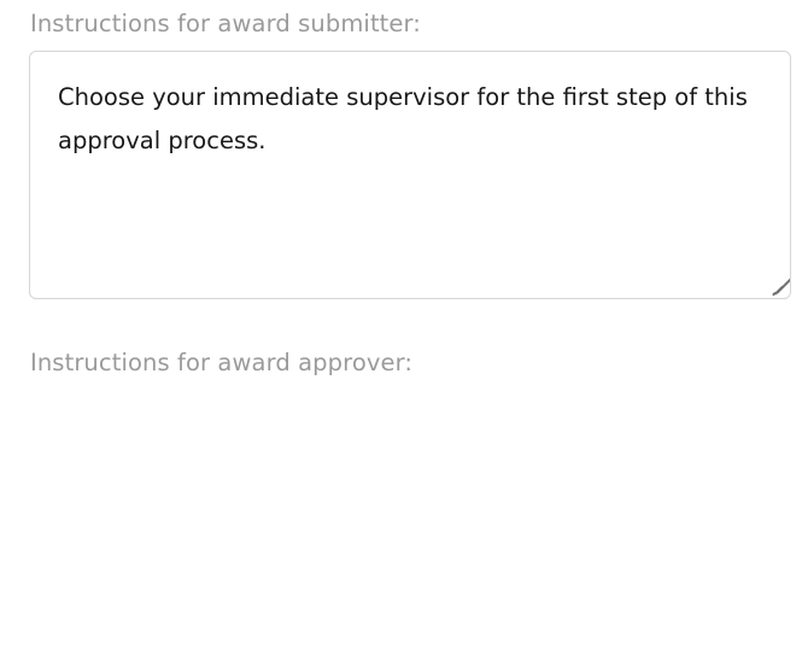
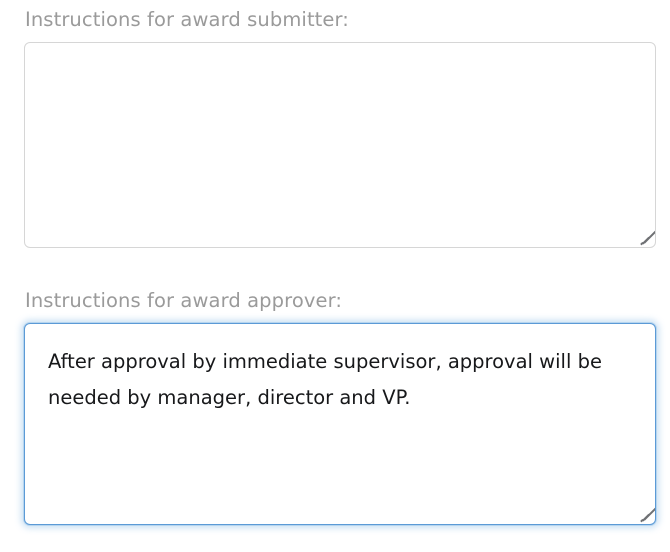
  Instructions for award submitter:
- Choose your immediate supervisor for the first step of this approval process.
  Instructions for award approver:
+ After approval by immediate supervisor, approval will be needed by manager, director and VP.
